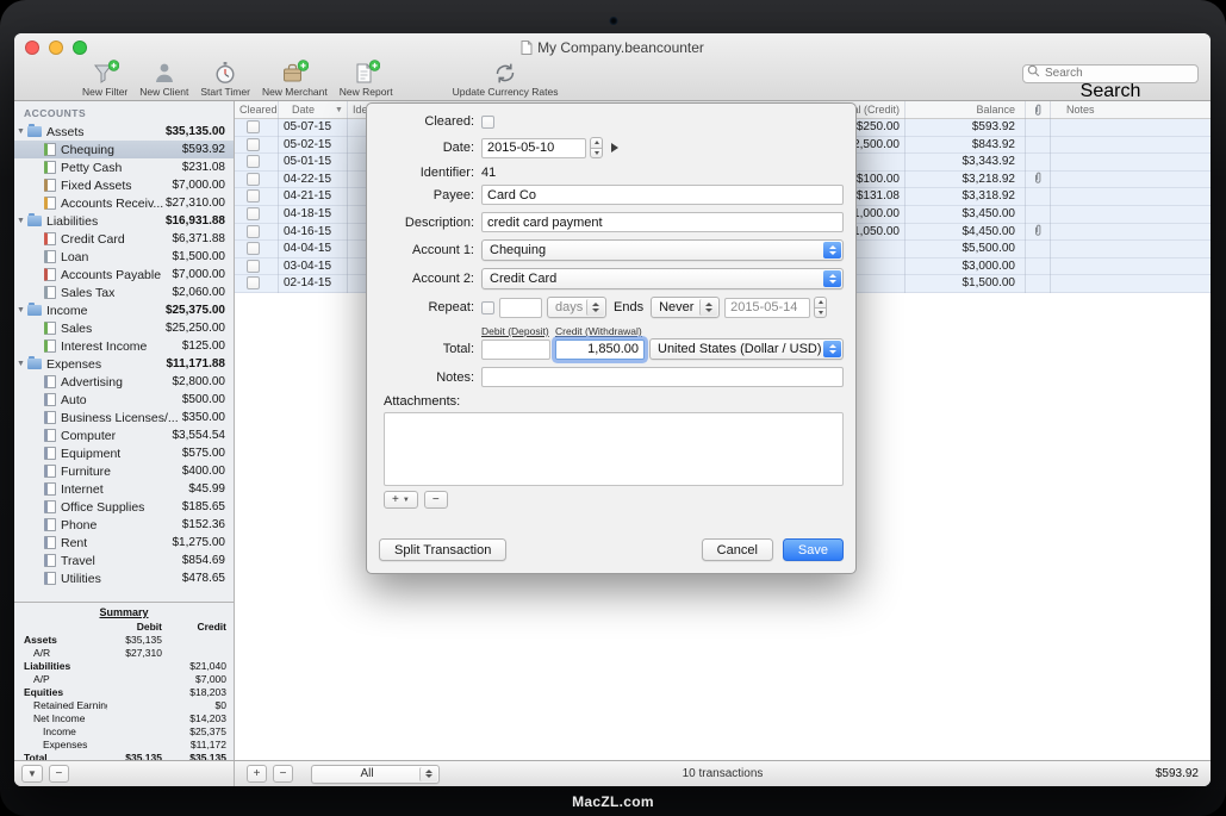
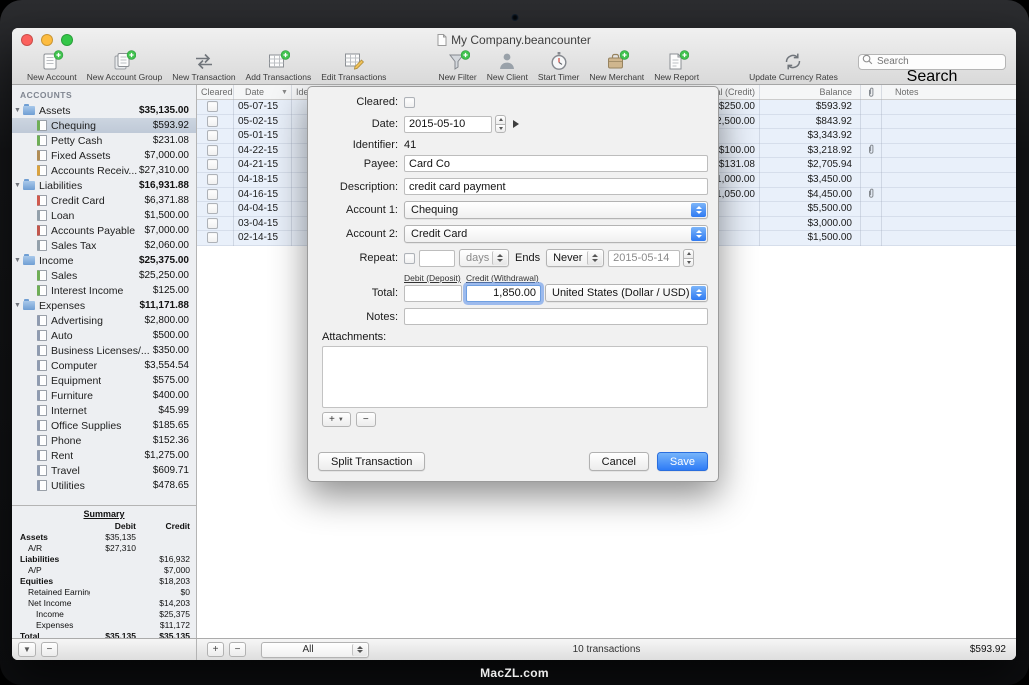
  My Company.beancounter
+ New Account
+ New Account Group
+ New Transaction
+ Add Transactions
+ Edit Transactions
  New Filter
  New Client
  Start Timer
  New Merchant
  New Report
  Update Currency Rates
  Search
  Search
  ACCOUNTS
  Assets
  $35,135.00
  Chequing
  $593.92
  Petty Cash
  $231.08
  Fixed Assets
  $7,000.00
  Accounts Receiv...
  $27,310.00
  Liabilities
  $16,931.88
  Credit Card
  $6,371.88
  Loan
  $1,500.00
  Accounts Payable
  $7,000.00
  Sales Tax
  $2,060.00
  Income
  $25,375.00
  Sales
  $25,250.00
  Interest Income
  $125.00
  Expenses
  $11,171.88
  Advertising
  $2,800.00
  Auto
  $500.00
  Business Licenses/...
  $350.00
  Computer
  $3,554.54
  Equipment
  $575.00
  Furniture
  $400.00
  Internet
  $45.99
  Office Supplies
  $185.65
  Phone
  $152.36
  Rent
  $1,275.00
  Travel
- $854.69
+ $609.71
  Utilities
  $478.65
  Summary
  Debit
  Credit
  Assets
  $35,135
  A/R
  $27,310
  Liabilities
- $21,040
+ $16,932
  A/P
  $7,000
  Equities
  $18,203
  Retained Earnin
  $0
  Net Income
  $14,203
  Income
  $25,375
  Expenses
  $11,172
  Total
  $35,135
  $35,135
  Cleared
  Date
  Balance
  Notes
  05-07-15
  $250.00
  $593.92
  05-02-15
  ,500.00
  $843.92
  05-01-15
  $3,343.92
  04-22-15
  $100.00
  $3,218.92
  04-21-15
  $131.08
- $3,318.92
+ $2,705.94
  04-18-15
  ,000.00
  $3,450.00
  04-16-15
  ,050.00
  $4,450.00
  04-04-15
  $5,500.00
  03-04-15
  $3,000.00
  02-14-15
  $1,500.00
  Cleared:
  Date:
  2015-05-10
  Identifier:
  41
  Payee:
  Card Co
  Description:
  credit card payment
  Account 1:
  Chequing
  Account 2:
  Credit Card
  Repeat:
  days
  Ends
  Never
  2015-05-14
  Debit (Deposit)
  Credit (Withdrawal)
  Total:
  1,850.00
  United States (Dollar / USD)
  Notes:
  Attachments:
  +
  −
  Split Transaction
  Cancel
  Save
  ▼
  −
  +
  −
  All
  10 transactions
  $593.92
  MacZL.com
